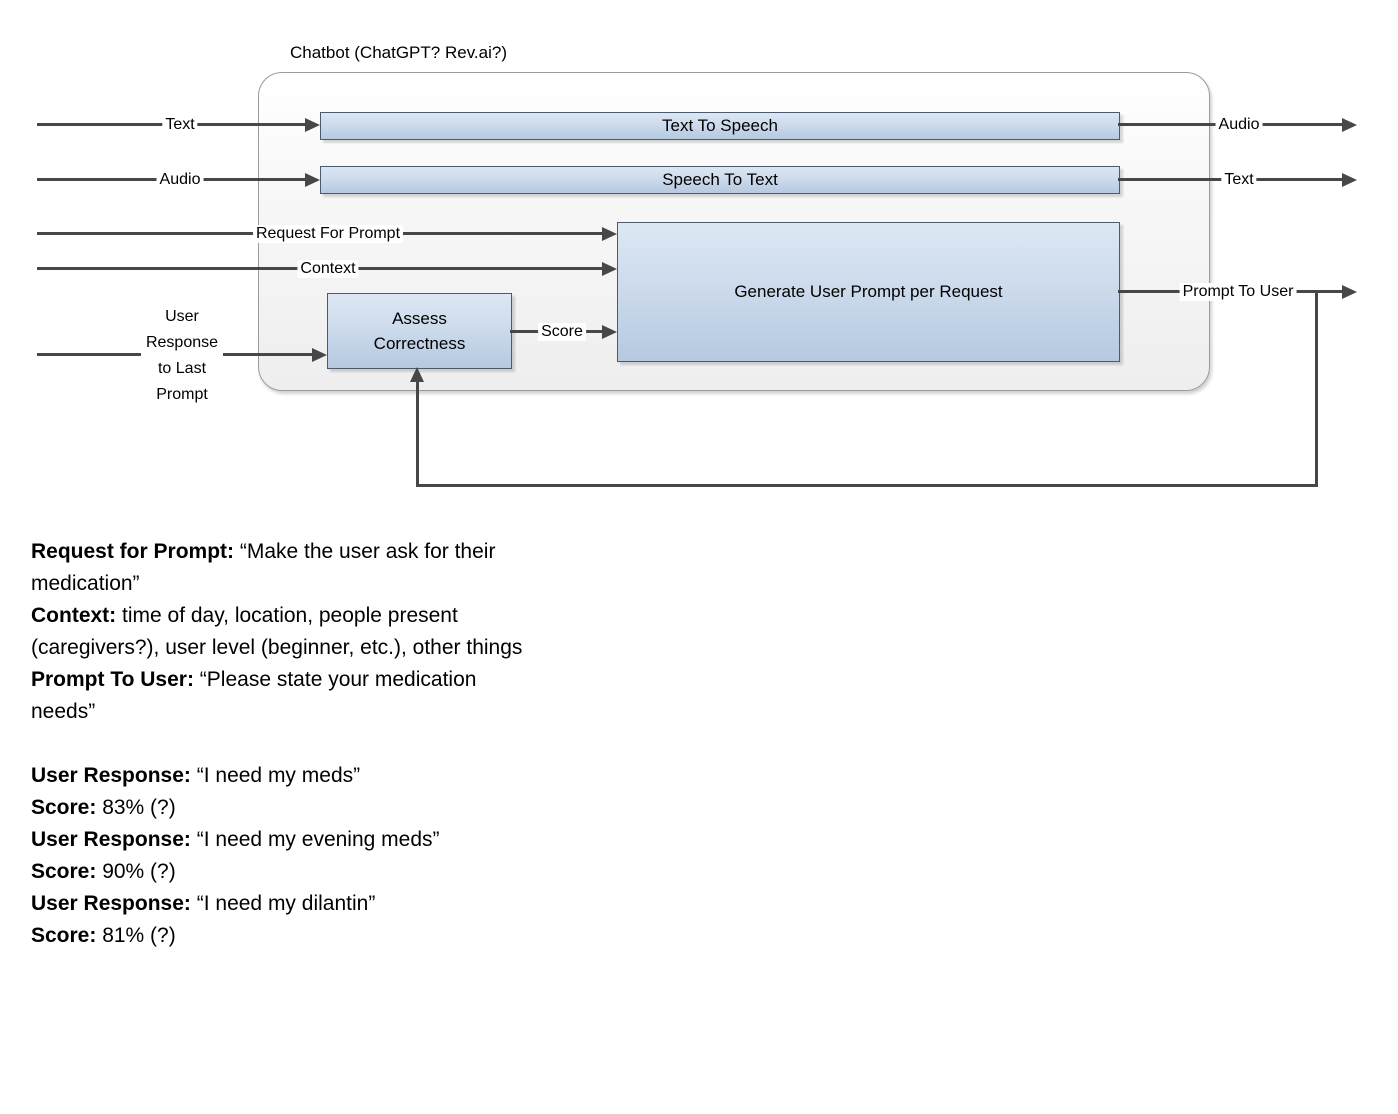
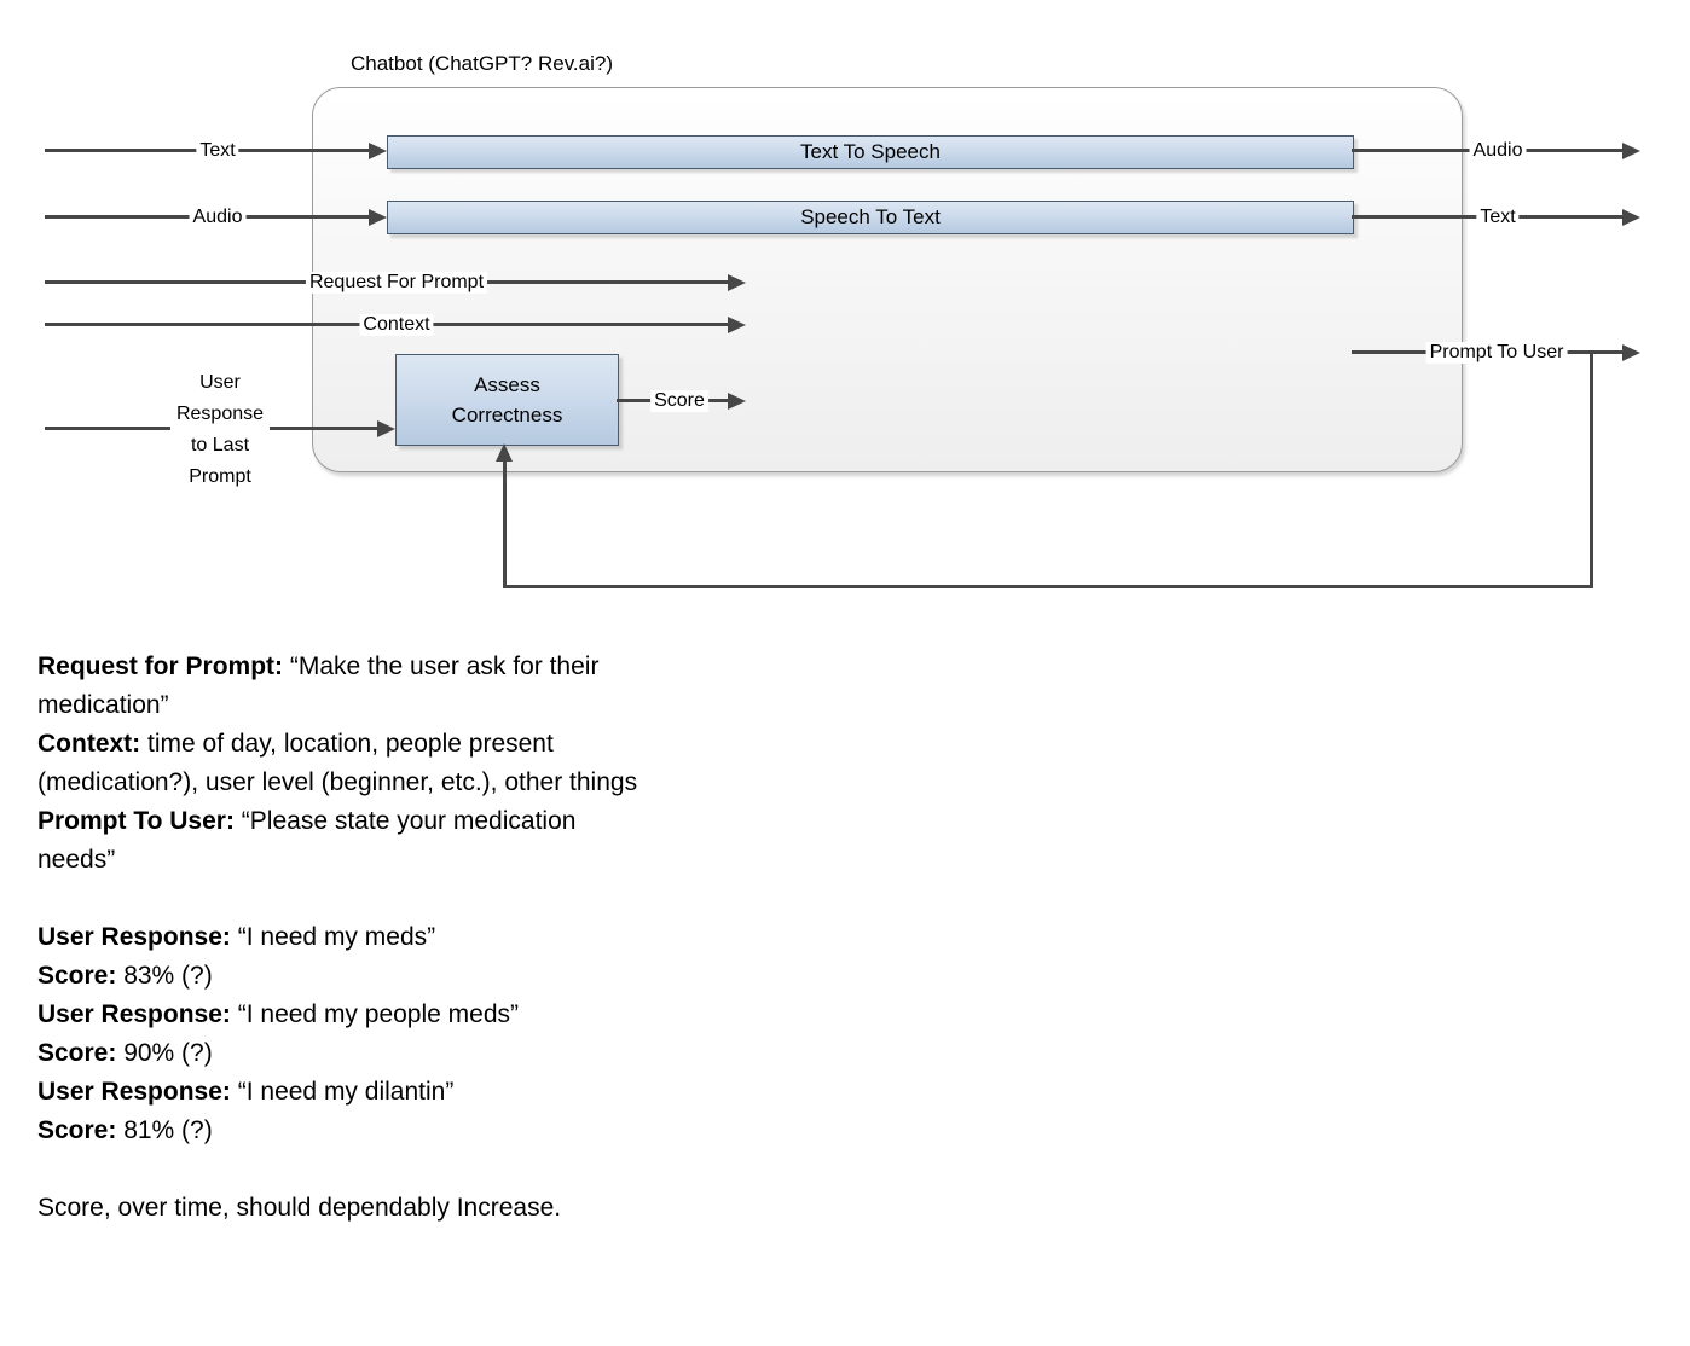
  Chatbot (ChatGPT? Rev.ai?)
  Text To Speech
  Speech To Text
- Generate User Prompt per Request
  Assess Correctness
  Text
  Audio
  Request For Prompt
  Context
  User
  Response
  to Last
  Prompt
  Score
  Audio
  Text
  Prompt To User
  Request for Prompt: “Make the user ask for their medication”
- Context: time of day, location, people present (caregivers?), user level (beginner, etc.), other things
+ Context: time of day, location, people present (medication?), user level (beginner, etc.), other things
  Prompt To User: “Please state your medication needs”
  User Response: “I need my meds”
  Score: 83% (?)
- User Response: “I need my evening meds”
+ User Response: “I need my people meds”
  Score: 90% (?)
  User Response: “I need my dilantin”
  Score: 81% (?)
+ Score, over time, should dependably Increase.
